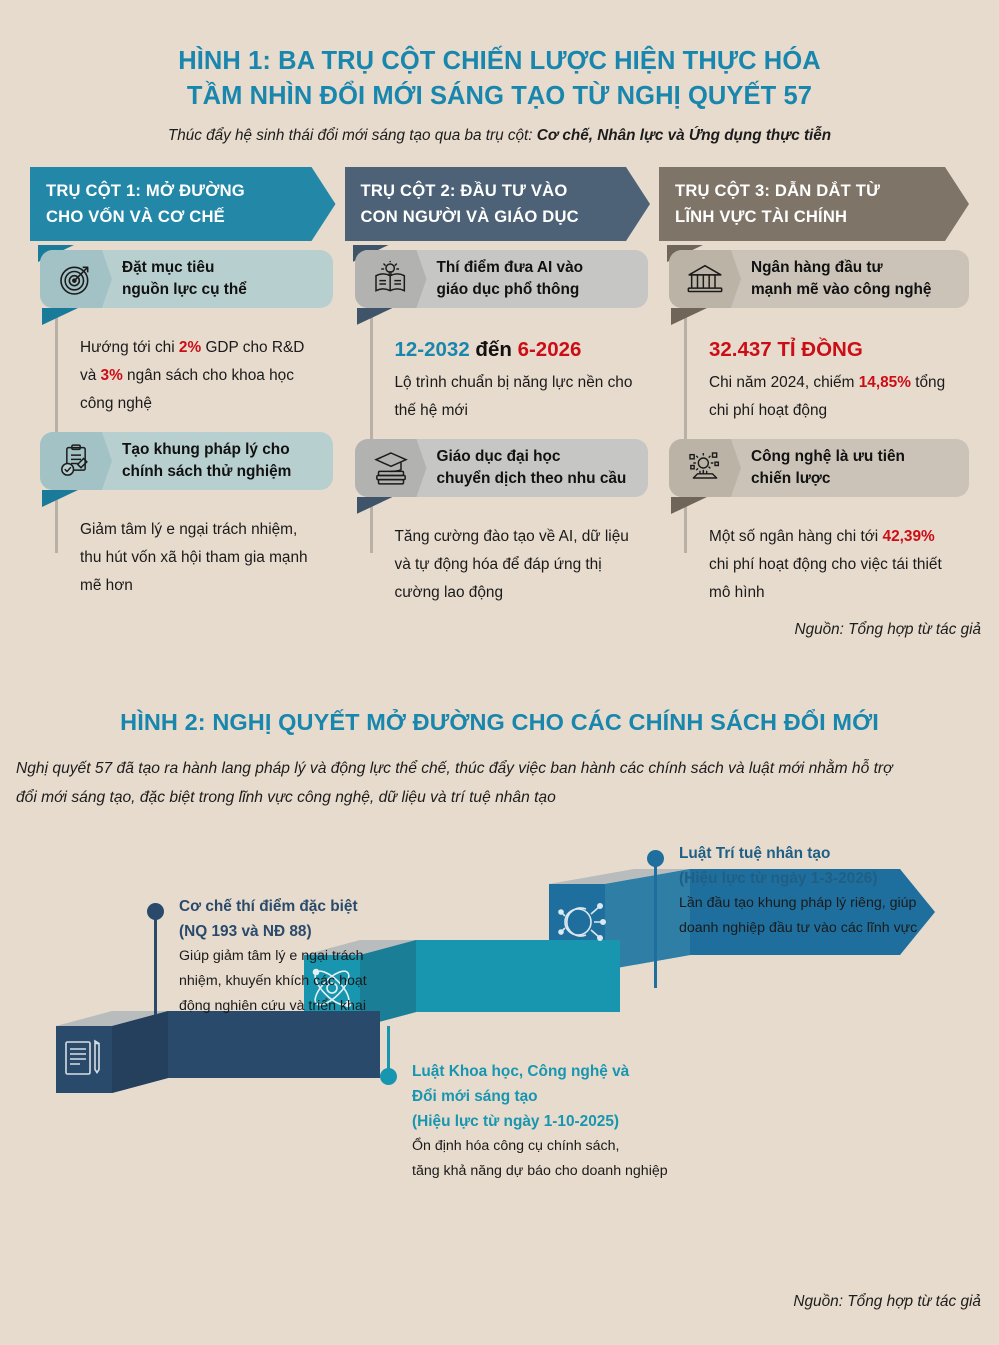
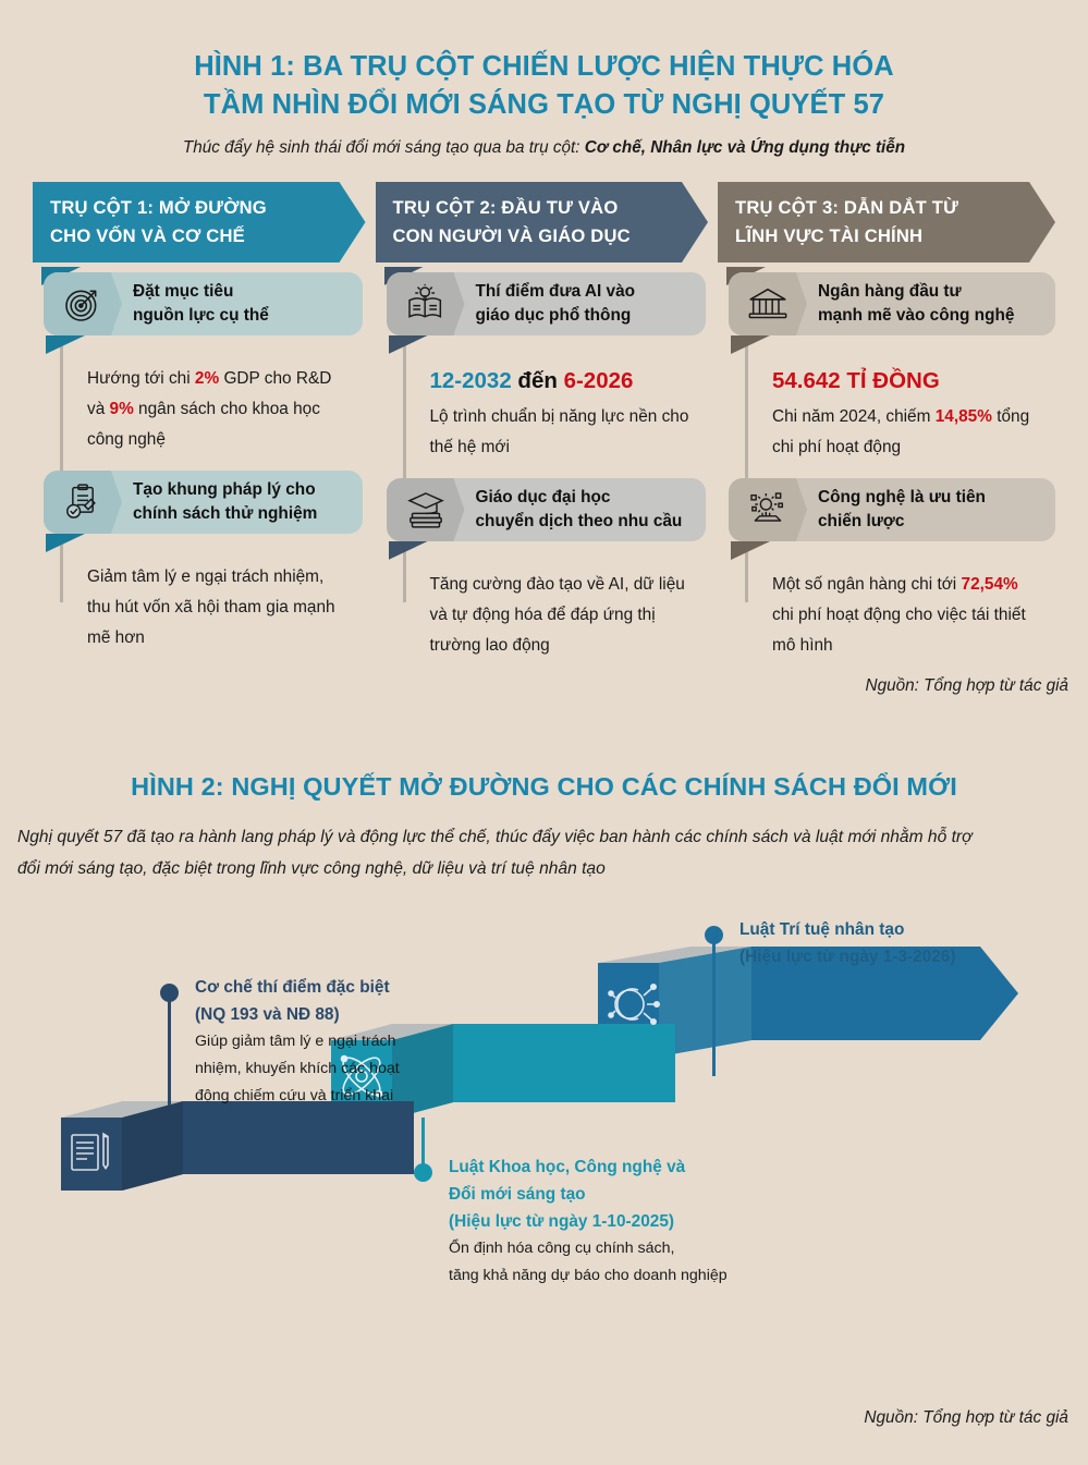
  HÌNH 1: BA TRỤ CỘT CHIẾN LƯỢC HIỆN THỰC HÓA
  TẦM NHÌN ĐỔI MỚI SÁNG TẠO TỪ NGHỊ QUYẾT 57
  Thúc đẩy hệ sinh thái đổi mới sáng tạo qua ba trụ cột: Cơ chế, Nhân lực và Ứng dụng thực tiễn
  TRỤ CỘT 1: MỞ ĐƯỜNG
  CHO VỐN VÀ CƠ CHẾ
  Đặt mục tiêu
  nguồn lực cụ thể
- Hướng tới chi 2% GDP cho R&D và 3% ngân sách cho khoa học công nghệ
+ Hướng tới chi 2% GDP cho R&D và 9% ngân sách cho khoa học công nghệ
  Tạo khung pháp lý cho
  chính sách thử nghiệm
  Giảm tâm lý e ngại trách nhiệm, thu hút vốn xã hội tham gia mạnh mẽ hơn
  TRỤ CỘT 2: ĐẦU TƯ VÀO
  CON NGƯỜI VÀ GIÁO DỤC
  Thí điểm đưa AI vào
  giáo dục phổ thông
  12-2032 đến 6-2026
  Lộ trình chuẩn bị năng lực nền cho thế hệ mới
  Giáo dục đại học
  chuyển dịch theo nhu cầu
- Tăng cường đào tạo về AI, dữ liệu và tự động hóa để đáp ứng thị cường lao động
+ Tăng cường đào tạo về AI, dữ liệu và tự động hóa để đáp ứng thị trường lao động
  TRỤ CỘT 3: DẪN DẮT TỪ
  LĨNH VỰC TÀI CHÍNH
  Ngân hàng đầu tư
  mạnh mẽ vào công nghệ
- 32.437 TỈ ĐỒNG
+ 54.642 TỈ ĐỒNG
  Chi năm 2024, chiếm 14,85% tổng chi phí hoạt động
  Công nghệ là ưu tiên
  chiến lược
- Một số ngân hàng chi tới 42,39% chi phí hoạt động cho việc tái thiết mô hình
+ Một số ngân hàng chi tới 72,54% chi phí hoạt động cho việc tái thiết mô hình
  Nguồn: Tổng hợp từ tác giả
  HÌNH 2: NGHỊ QUYẾT MỞ ĐƯỜNG CHO CÁC CHÍNH SÁCH ĐỔI MỚI
  Nghị quyết 57 đã tạo ra hành lang pháp lý và động lực thể chế, thúc đẩy việc ban hành các chính sách và luật mới nhằm hỗ trợ
  đổi mới sáng tạo, đặc biệt trong lĩnh vực công nghệ, dữ liệu và trí tuệ nhân tạo
  Cơ chế thí điểm đặc biệt
  (NQ 193 và NĐ 88)
  Giúp giảm tâm lý e ngại trách
  nhiệm, khuyến khích các hoạt
- động nghiên cứu và triển khai
+ động chiếm cứu và triển khai
  Luật Khoa học, Công nghệ và
  Đổi mới sáng tạo
  (Hiệu lực từ ngày 1-10-2025)
  Ổn định hóa công cụ chính sách,
  tăng khả năng dự báo cho doanh nghiệp
  Luật Trí tuệ nhân tạo
  (Hiệu lực từ ngày 1-3-2026)
- Lần đầu tạo khung pháp lý riêng, giúp
- doanh nghiệp đầu tư vào các lĩnh vực
  Nguồn: Tổng hợp từ tác giả
